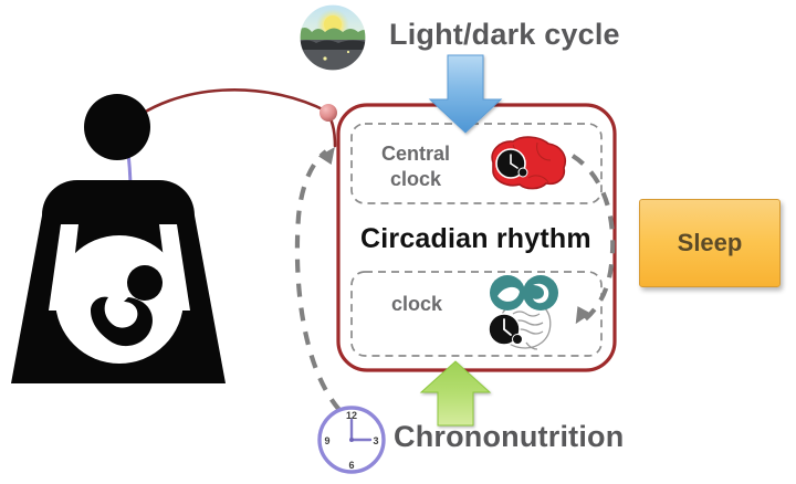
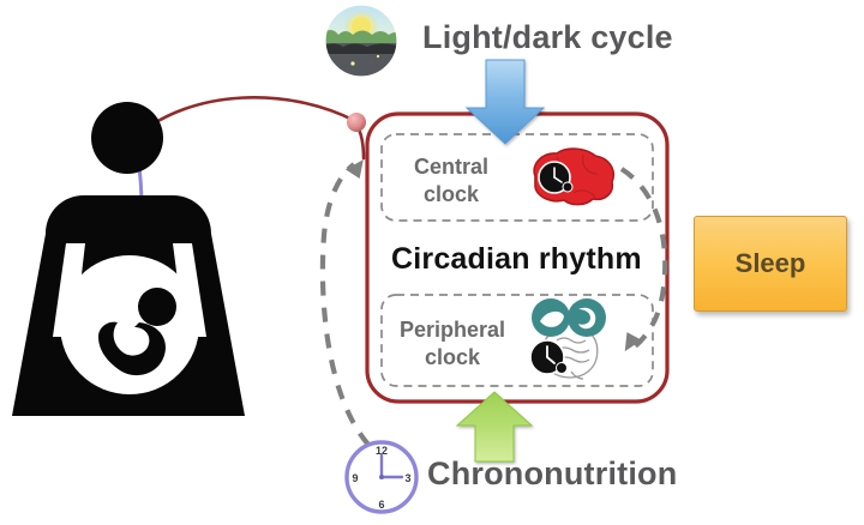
  12
  3
  6
  9
  Light/dark cycle
  Chrononutrition
  Circadian rhythm
  Central
  clock
+ Peripheral
  clock
  Sleep
